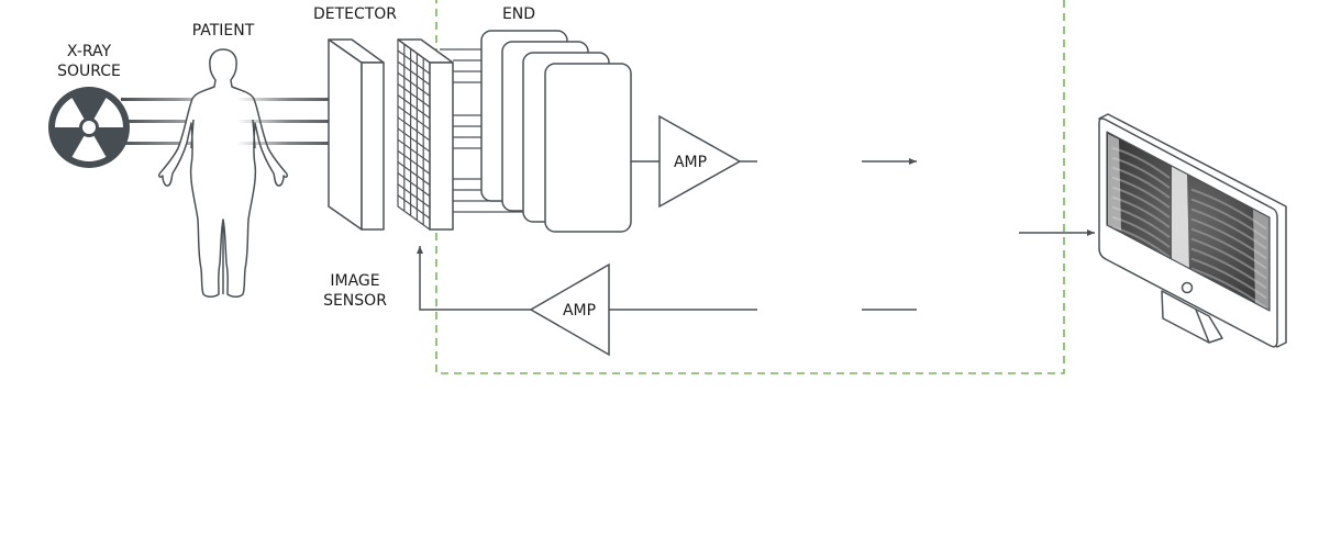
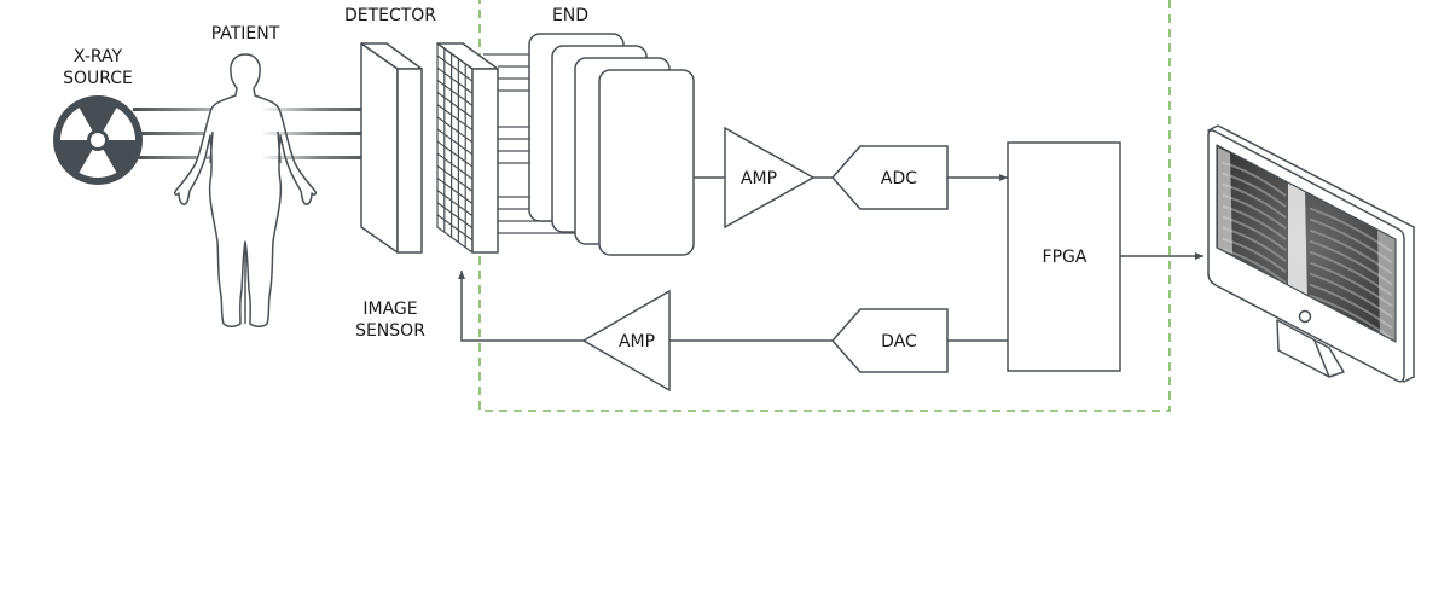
  X-RAY
  SOURCE
  PATIENT
  DETECTOR
  IMAGE
  SENSOR
  END
  AMP
+ ADC
+ FPGA
+ DAC
  AMP
